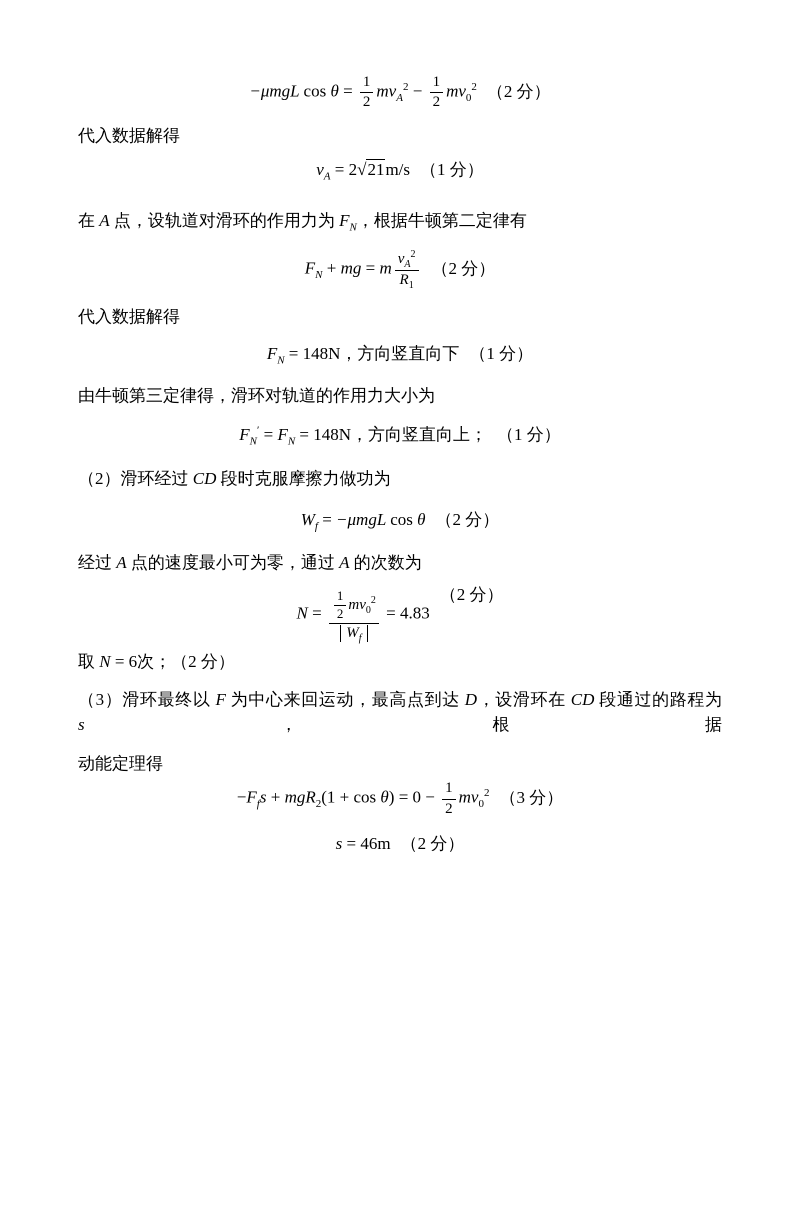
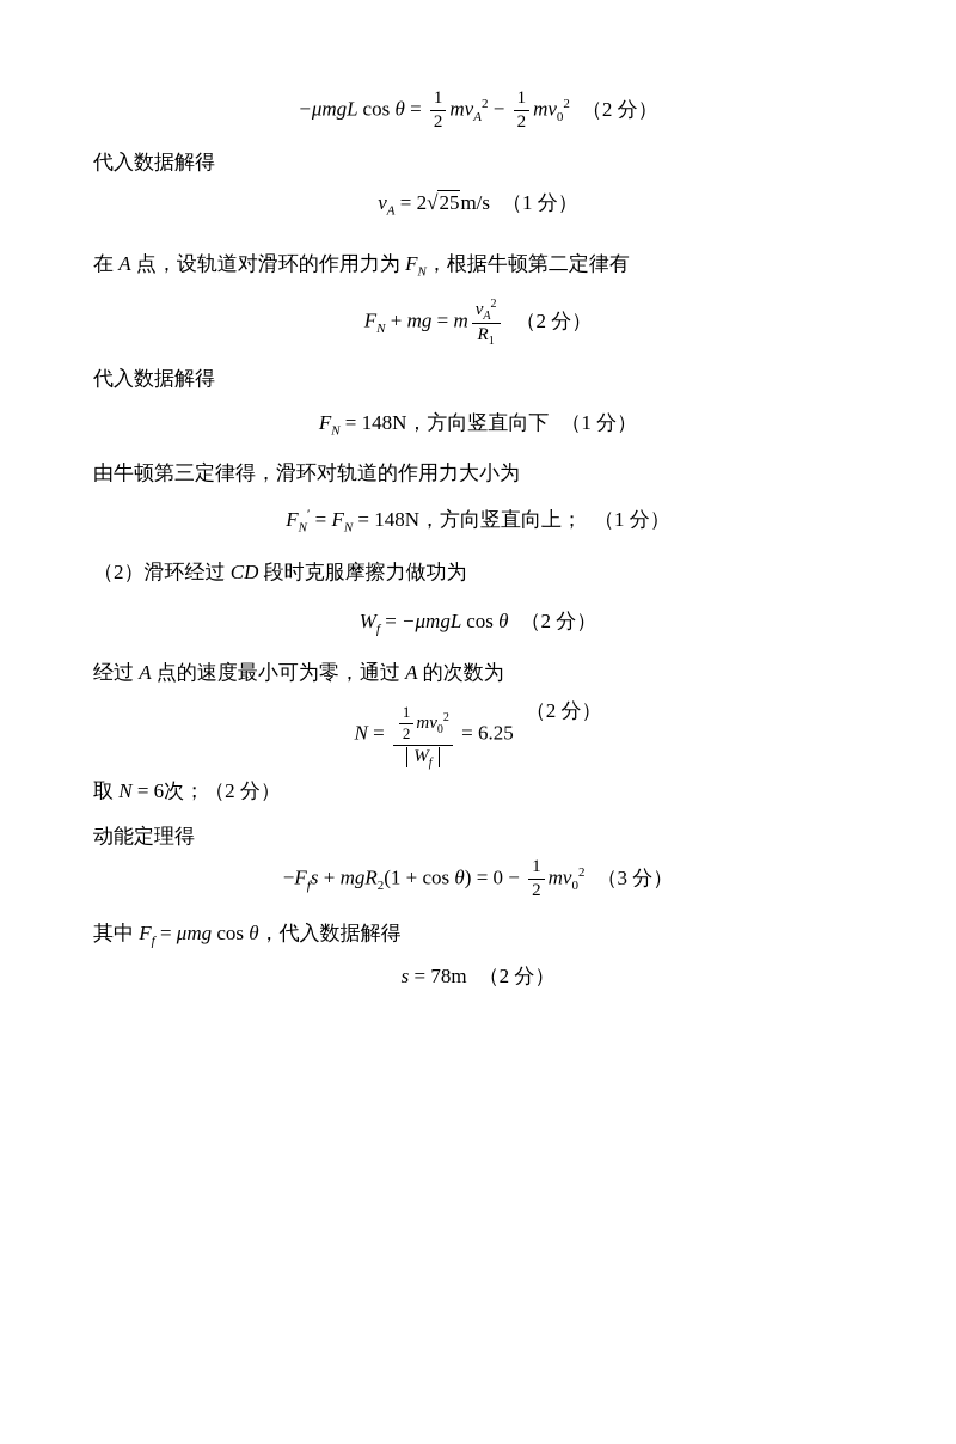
  −μmgL cos θ =
  1
  2
  mvA2 −
  1
  2
  mv02 （2 分）
  代入数据解得
- vA = 2√21m/s （1 分）
+ vA = 2√25m/s （1 分）
  在 A 点，设轨道对滑环的作用力为 FN，根据牛顿第二定律有
  FN + mg = m
  vA2
  R1
  （2 分）
  代入数据解得
  FN = 148N，方向竖直向下 （1 分）
  由牛顿第三定律得，滑环对轨道的作用力大小为
  FN′ = FN = 148N，方向竖直向上； （1 分）
  （2）滑环经过 CD 段时克服摩擦力做功为
  Wf = −μmgL cos θ （2 分）
  经过 A 点的速度最小可为零，通过 A 的次数为
  N =
  1
  2
  mv02
  Wf
- = 4.83（2 分）
+ = 6.25（2 分）
  取 N = 6次；（2 分）
- （3）滑环最终以 F 为中心来回运动，最高点到达 D，设滑环在 CD 段通过的路程为 s，根据
  动能定理得
  −Ffs + mgR2(1 + cos θ) = 0 −
  1
  2
  mv02 （3 分）
+ 其中 Ff = μmg cos θ，代入数据解得
- s = 46m （2 分）
+ s = 78m （2 分）
